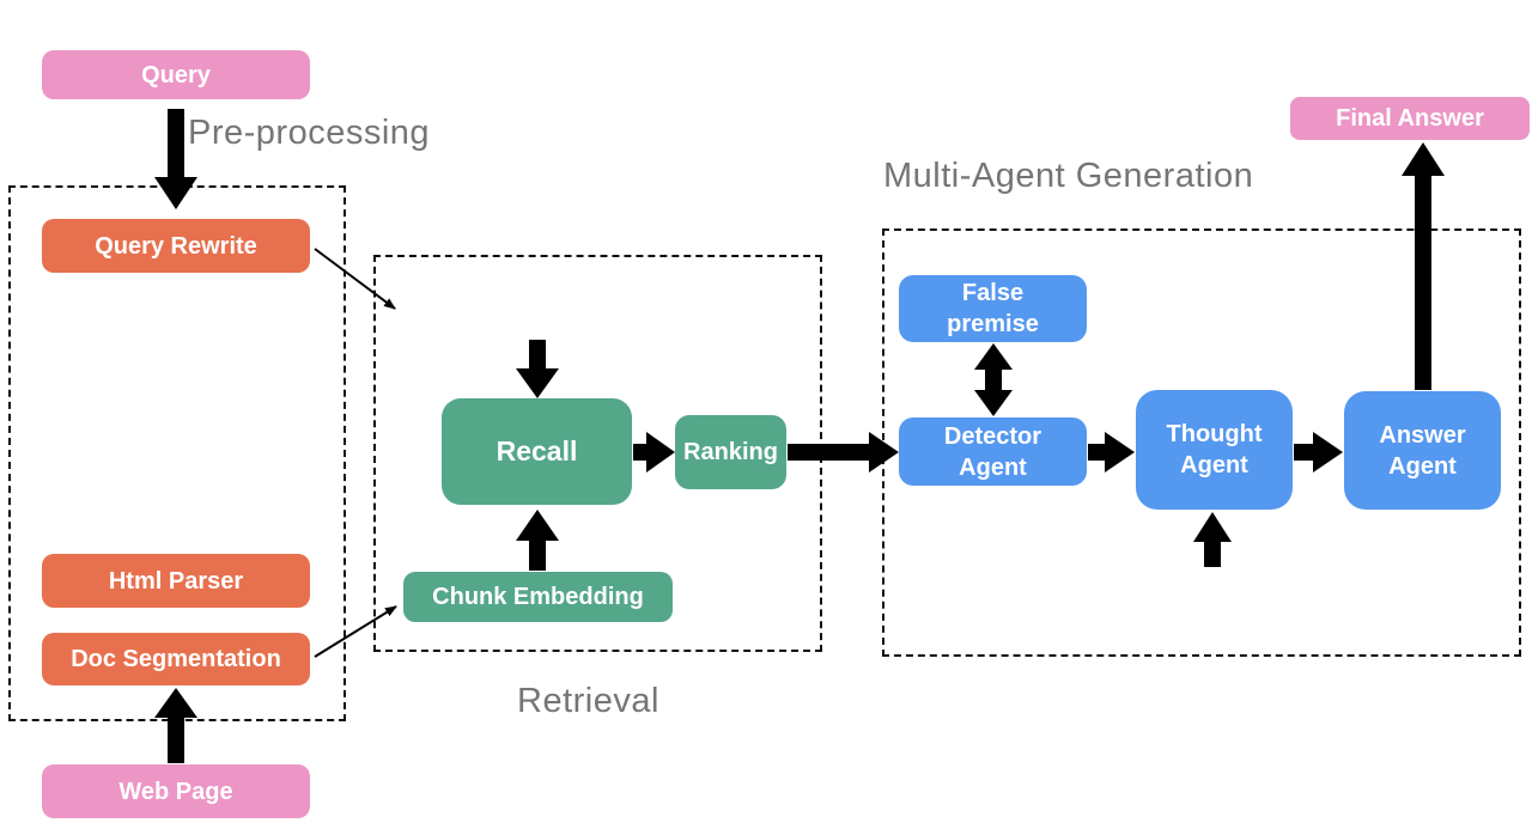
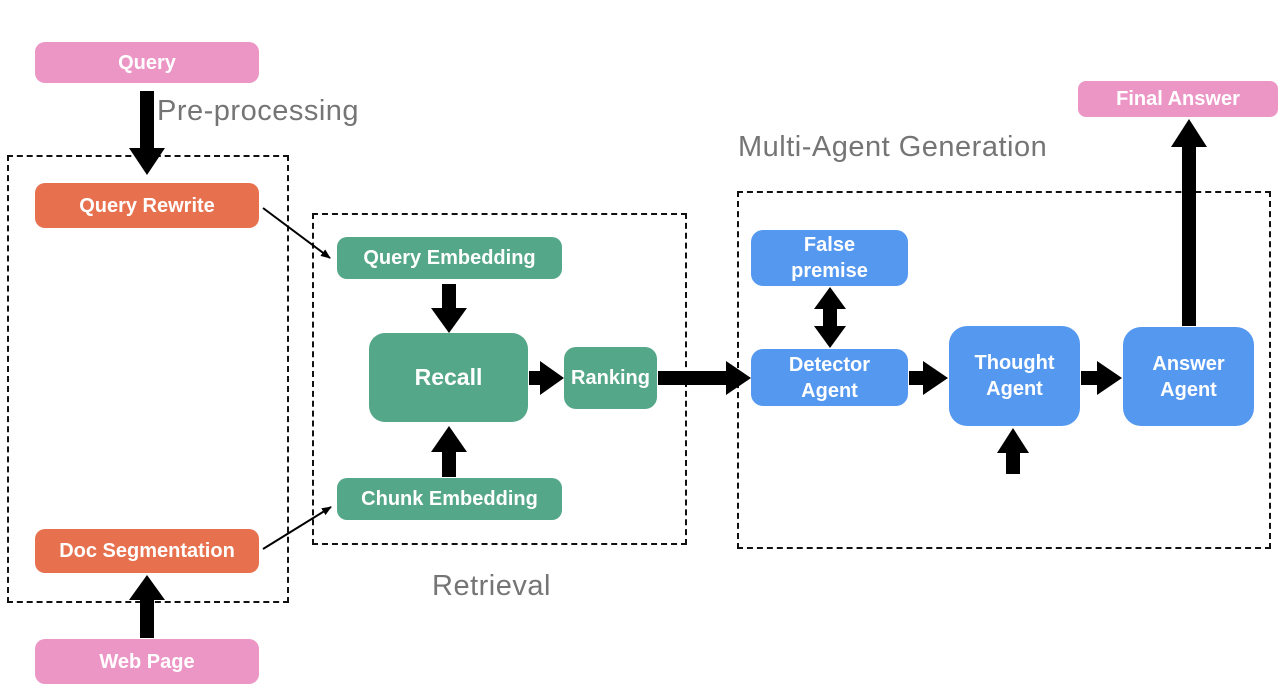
  Pre-processing
  Multi-Agent Generation
  Retrieval
  Query
  Query Rewrite
- Html Parser
  Doc Segmentation
  Web Page
+ Query Embedding
  Recall
  Ranking
  Chunk Embedding
  False
  premise
  Detector
  Agent
  Thought
  Agent
  Answer
  Agent
  Final Answer
